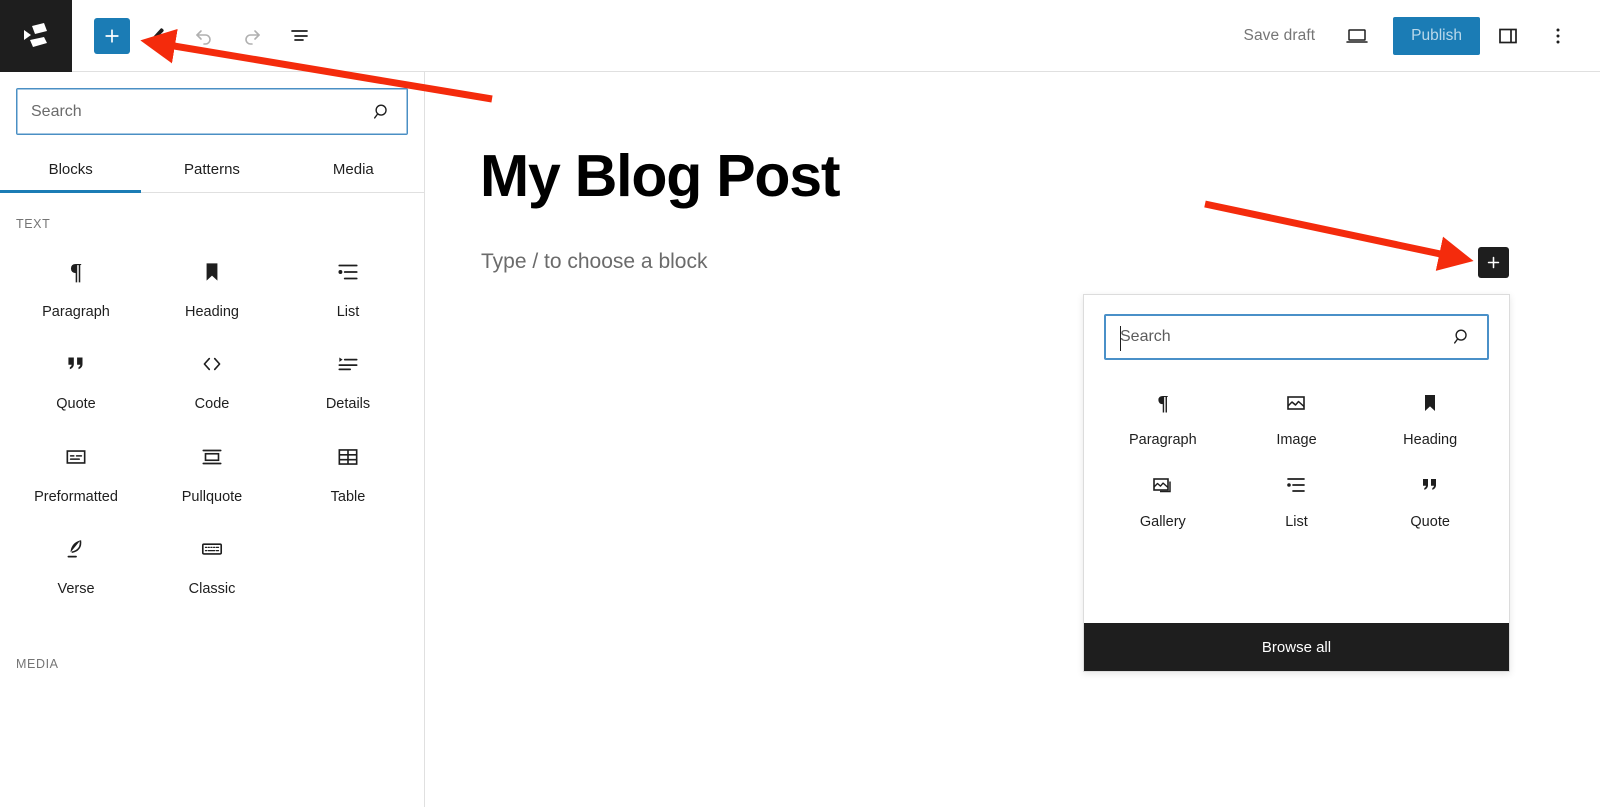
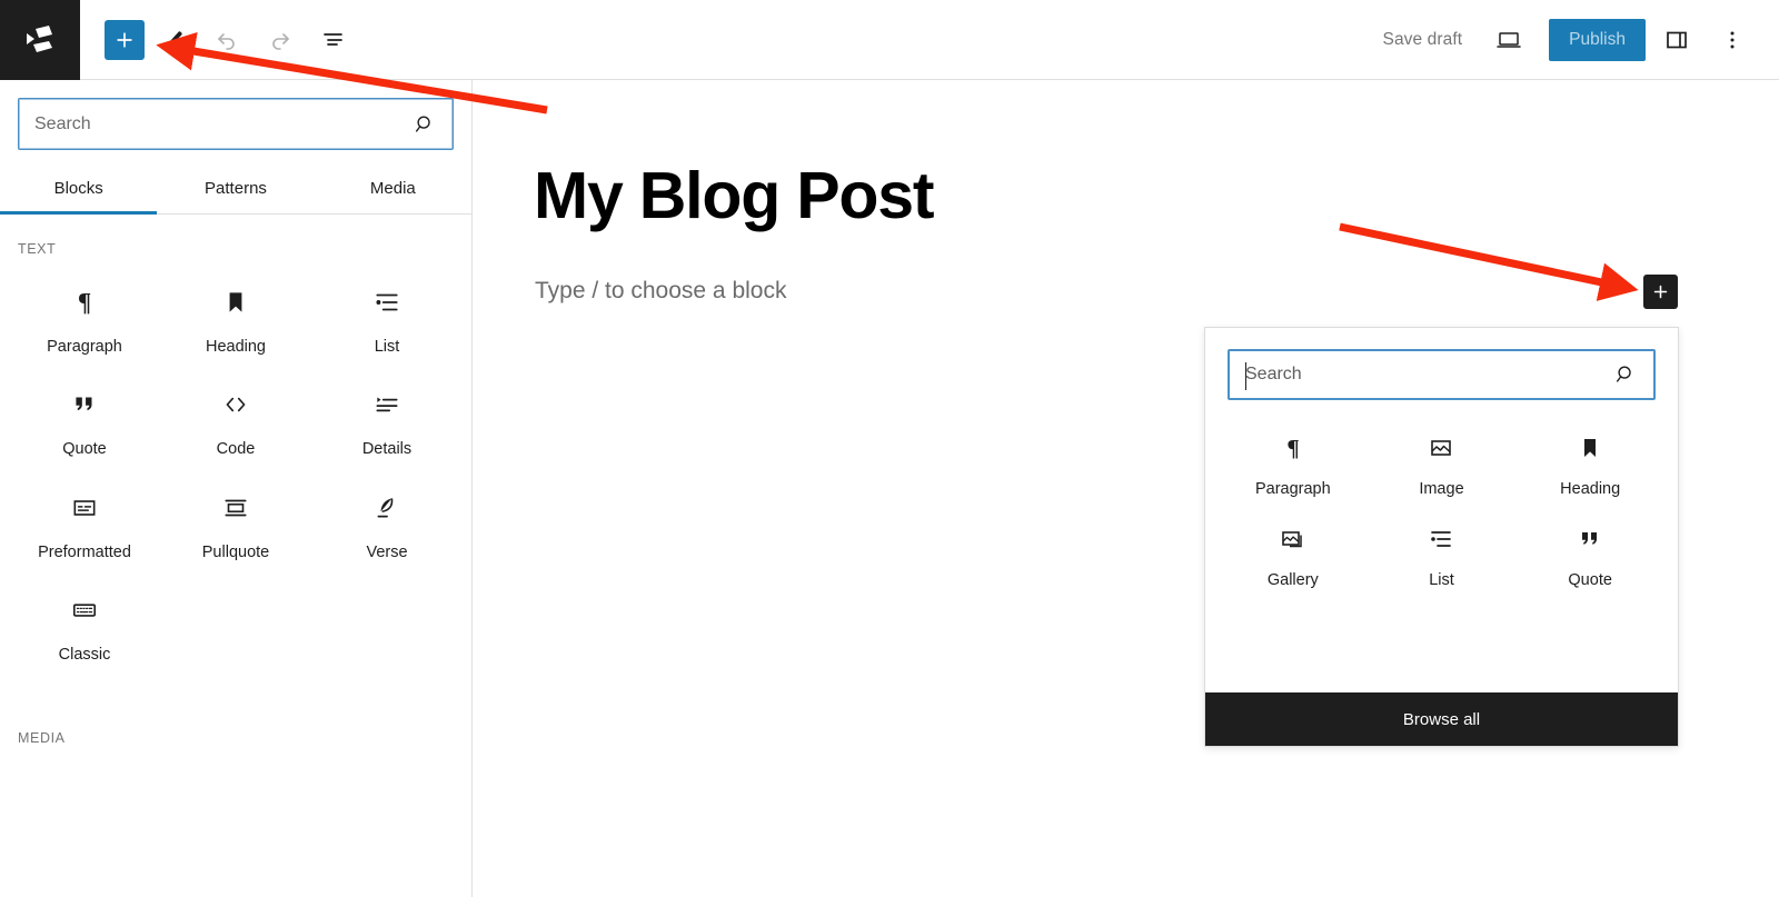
  Save draft
  Publish
  Search
  Blocks
  Patterns
  Media
  TEXT
  ¶
  Paragraph
  Heading
  List
  Quote
  Code
  Details
  Preformatted
  Pullquote
- Table
  Verse
  Classic
  MEDIA
  My Blog Post
  Type / to choose a block
  Search
  ¶
  Paragraph
  Image
  Heading
  Gallery
  List
  Quote
  Browse all
